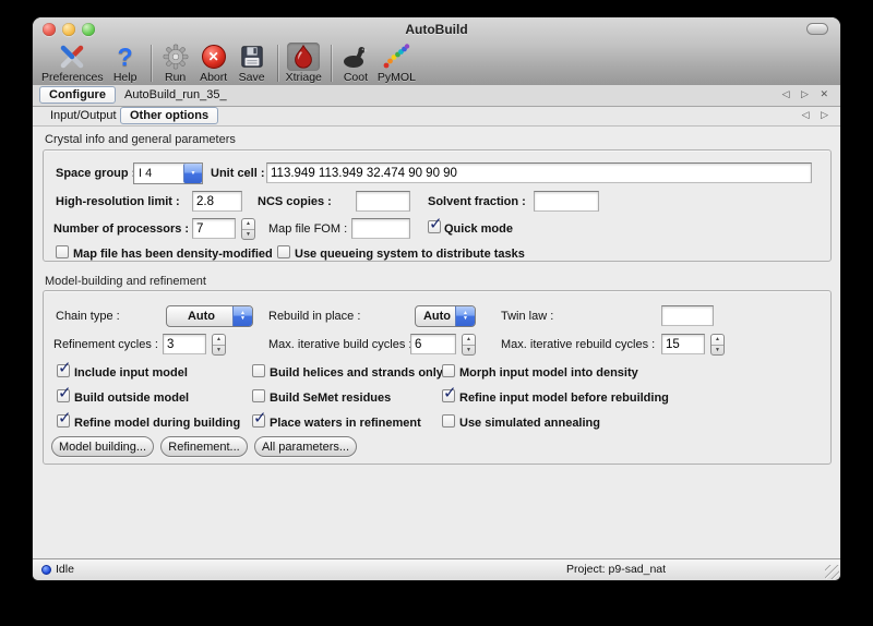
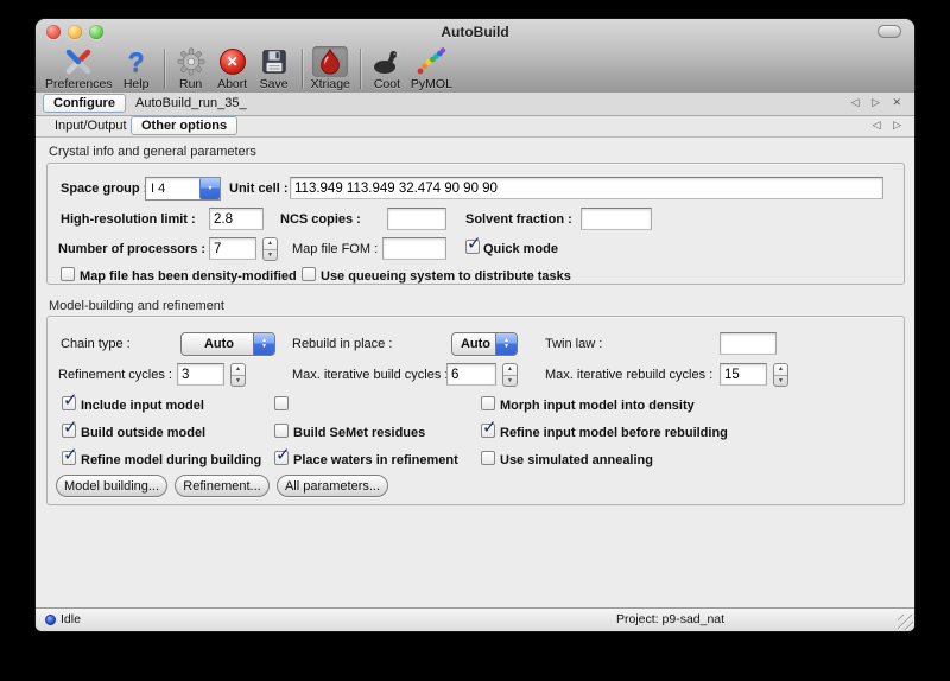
  AutoBuild
  Preferences
  ?
  Help
  Run
  ✕
  Abort
  Save
  Xtriage
  Coot
  PyMOL
  Configure
  AutoBuild_run_35_
  ◁ ▷ ✕
  Input/Output
  Other options
  ◁ ▷
  Crystal info and general parameters
  Space group
  I 4
  Unit cell :
  113.949 113.949 32.474 90 90 90
  High-resolution limit :
  2.8
  NCS copies :
  Solvent fraction :
  Number of processors :
  7
  Map file FOM :
  Quick mode
  Map file has been density-modified
  Use queueing system to distribute tasks
  Model-building and refinement
  Chain type :
  Auto
  Rebuild in place :
  Auto
  Twin law :
  Refinement cycles :
  3
  Max. iterative build cycles
  6
  Max. iterative rebuild cycles :
  15
  Include input model
- Build helices and strands only
  Morph input model into density
  Build outside model
  Build SeMet residues
  Refine input model before rebuilding
  Refine model during building
  Place waters in refinement
  Use simulated annealing
  Model building...
  Refinement...
  All parameters...
  Idle
  Project: p9-sad_nat
